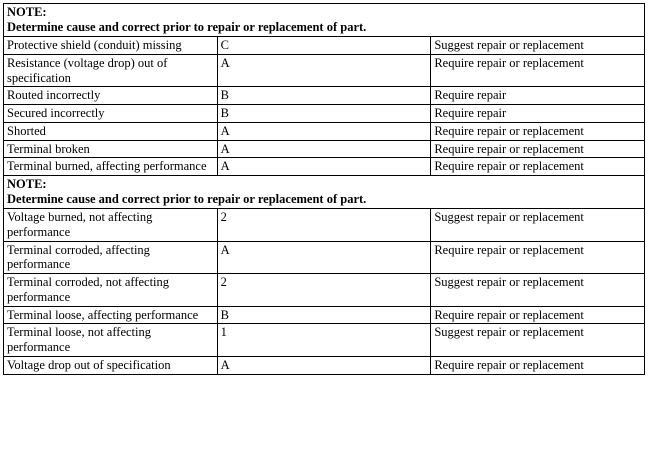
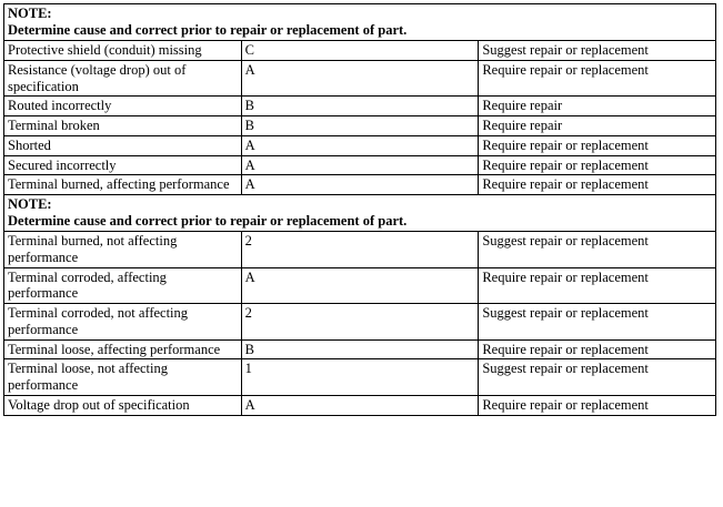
  NOTE: Determine cause and correct prior to repair or replacement of part.
  Protective shield (conduit) missing	C	Suggest repair or replacement
  Resistance (voltage drop) out of specification	A	Require repair or replacement
  Routed incorrectly	B	Require repair
- Secured incorrectly	B	Require repair
+ Terminal broken	B	Require repair
  Shorted	A	Require repair or replacement
- Terminal broken	A	Require repair or replacement
+ Secured incorrectly	A	Require repair or replacement
  Terminal burned, affecting performance	A	Require repair or replacement
  NOTE: Determine cause and correct prior to repair or replacement of part.
- Voltage burned, not affecting performance	2	Suggest repair or replacement
+ Terminal burned, not affecting performance	2	Suggest repair or replacement
  Terminal corroded, affecting performance	A	Require repair or replacement
  Terminal corroded, not affecting performance	2	Suggest repair or replacement
  Terminal loose, affecting performance	B	Require repair or replacement
  Terminal loose, not affecting performance	1	Suggest repair or replacement
  Voltage drop out of specification	A	Require repair or replacement
